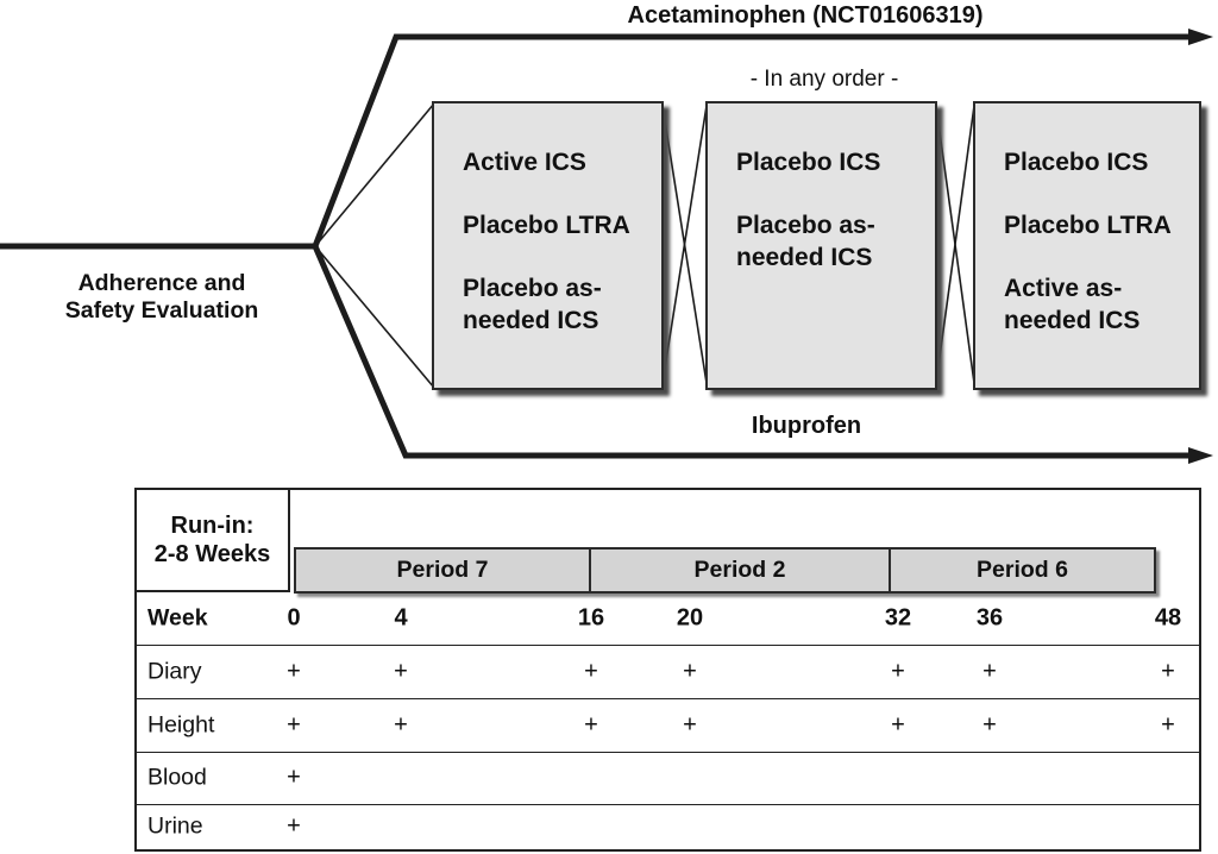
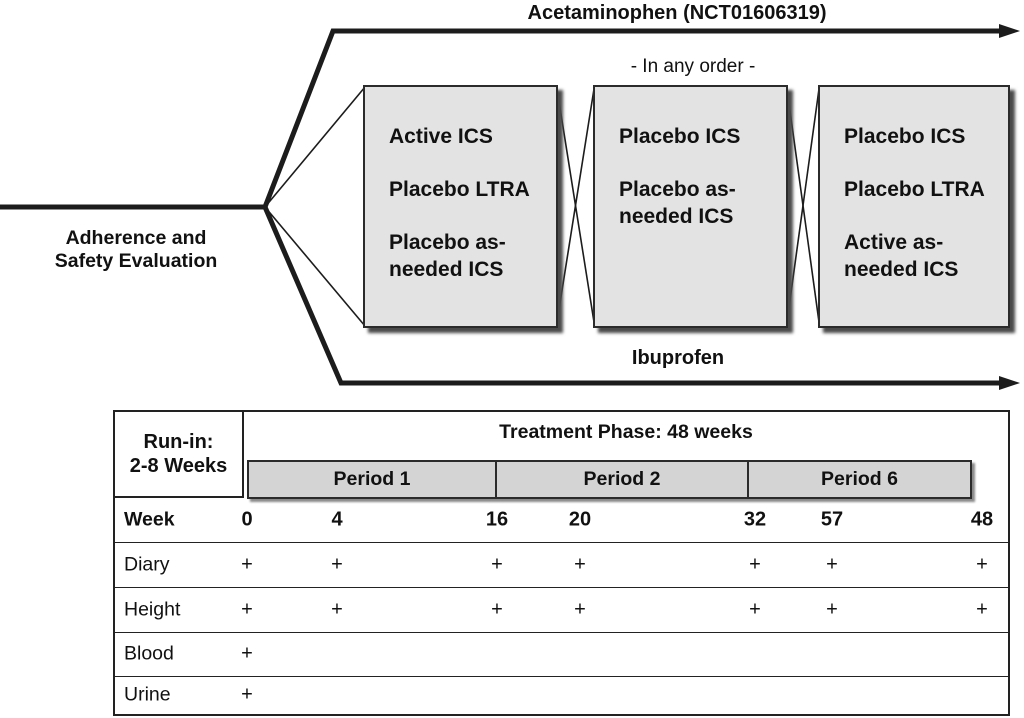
  Acetaminophen (NCT01606319)
  - In any order -
  Adherence and
  Safety Evaluation
  Active ICS
  Placebo LTRA
  Placebo as-needed ICS
  Placebo ICS
  Placebo as-needed ICS
  Placebo ICS
  Placebo LTRA
  Active as-needed ICS
  Ibuprofen
  Run-in:
  2-8 Weeks
+ Treatment Phase: 48 weeks
- Period 7
+ Period 1
  Period 2
  Period 6
  Week
  0
  4
  16
  20
  32
- 36
+ 57
  48
  Diary
  +
  +
  +
  +
  +
  +
  +
  Height
  +
  +
  +
  +
  +
  +
  +
  Blood
  +
  Urine
  +
